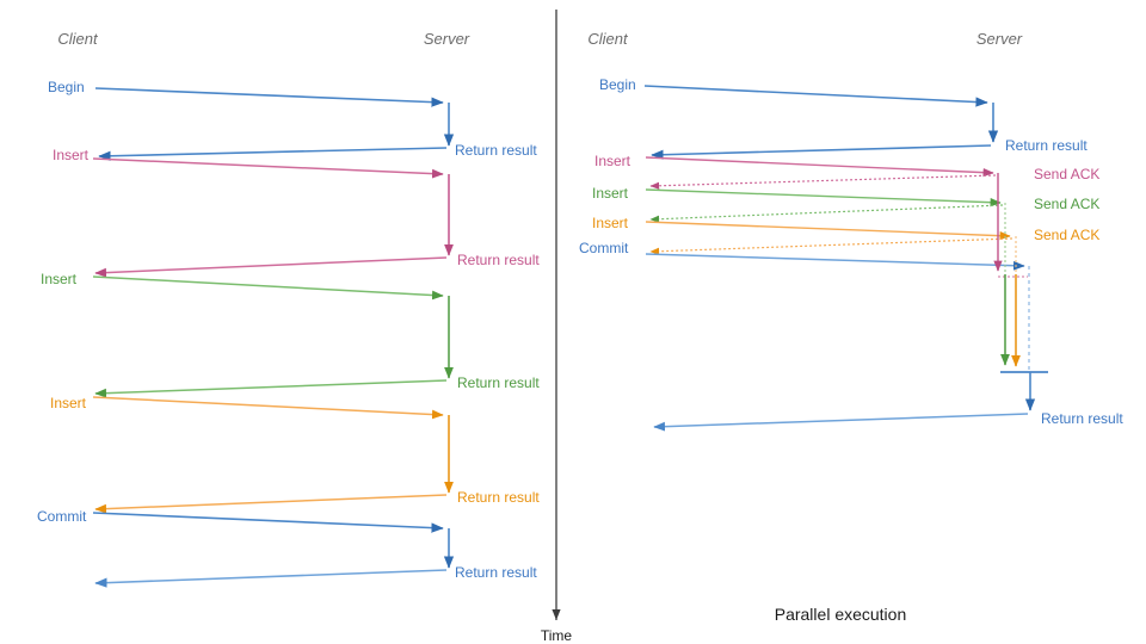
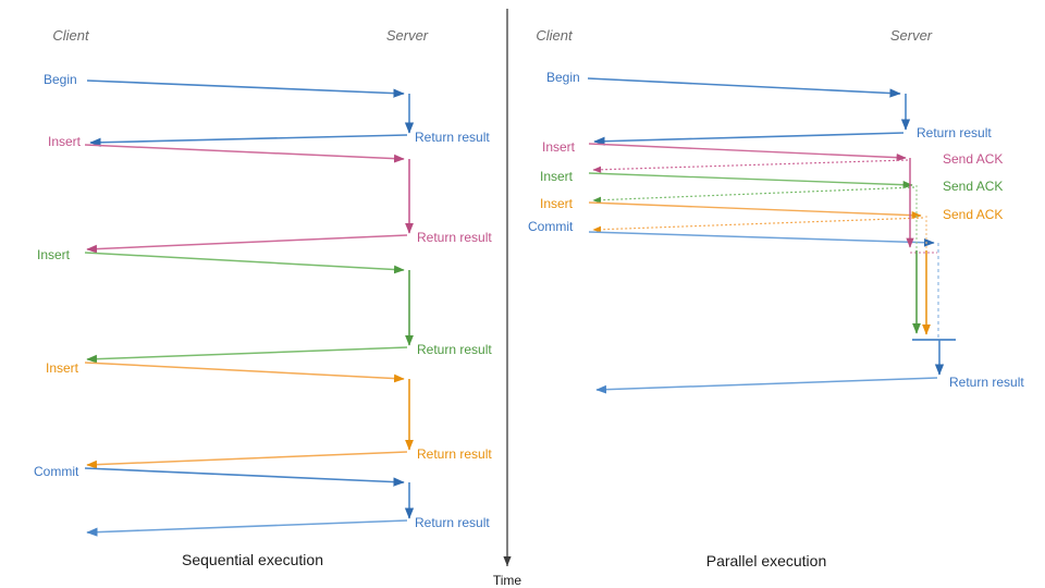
  Time
  Client
  Server
  Begin
  Return result
  Insert
  Return result
  Insert
  Return result
  Insert
  Return result
  Commit
  Return result
+ Sequential execution
  Client
  Server
  Begin
  Return result
  Insert
  Send ACK
  Insert
  Send ACK
  Insert
  Send ACK
  Commit
  Return result
  Parallel execution
